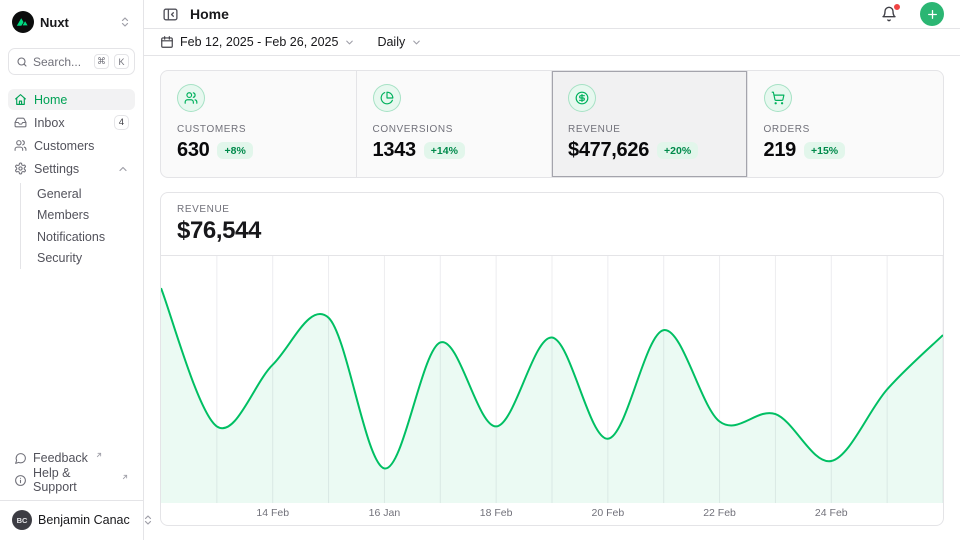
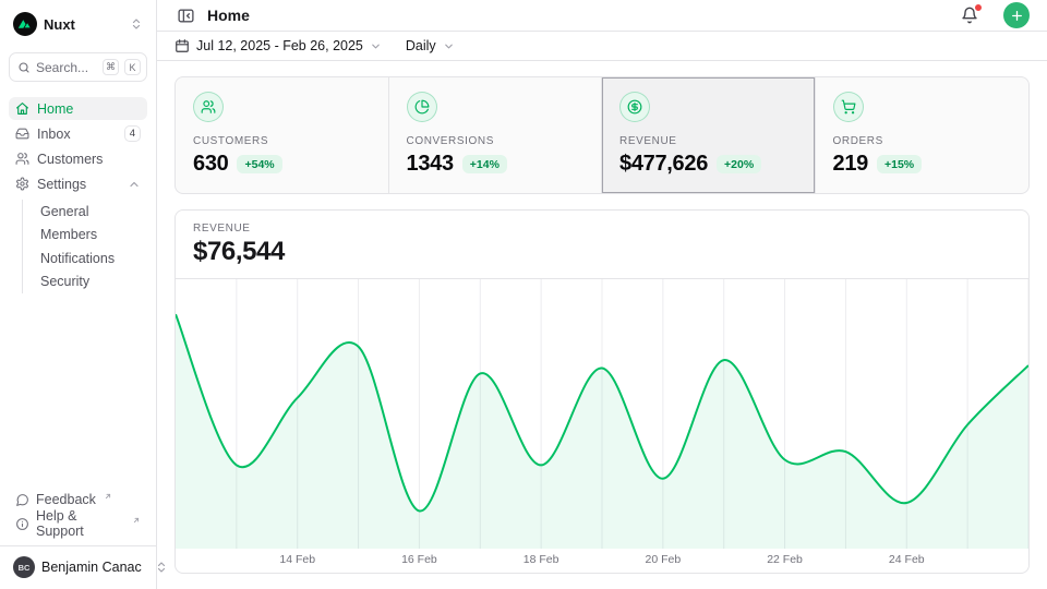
  Nuxt
  Search...
  ⌘
  K
  Home
  Inbox
  4
  Customers
  Settings
  General
  Members
  Notifications
  Security
  Feedback
  Help & Support
  BC
  Benjamin Canac
  Home
- Feb 12, 2025 - Feb 26, 2025
+ Jul 12, 2025 - Feb 26, 2025
  Daily
  CUSTOMERS
  630
- +8%
+ +54%
  CONVERSIONS
  1343
  +14%
  REVENUE
  $477,626
  +20%
  ORDERS
  219
  +15%
  REVENUE
  $76,544
  14 Feb
- 16 Jan
+ 16 Feb
  18 Feb
  20 Feb
  22 Feb
  24 Feb
